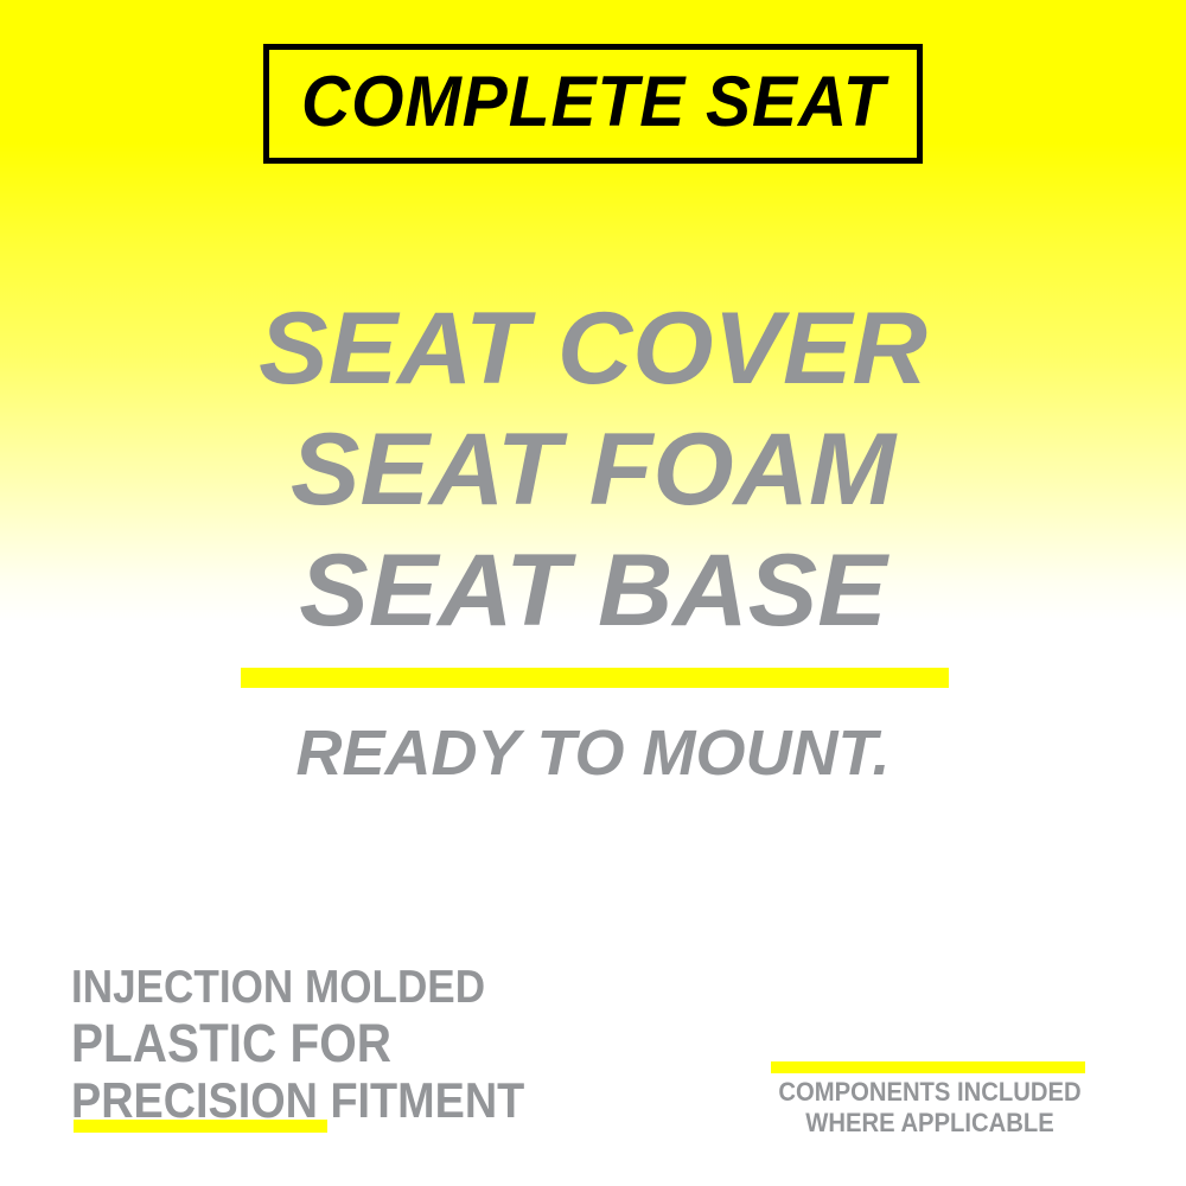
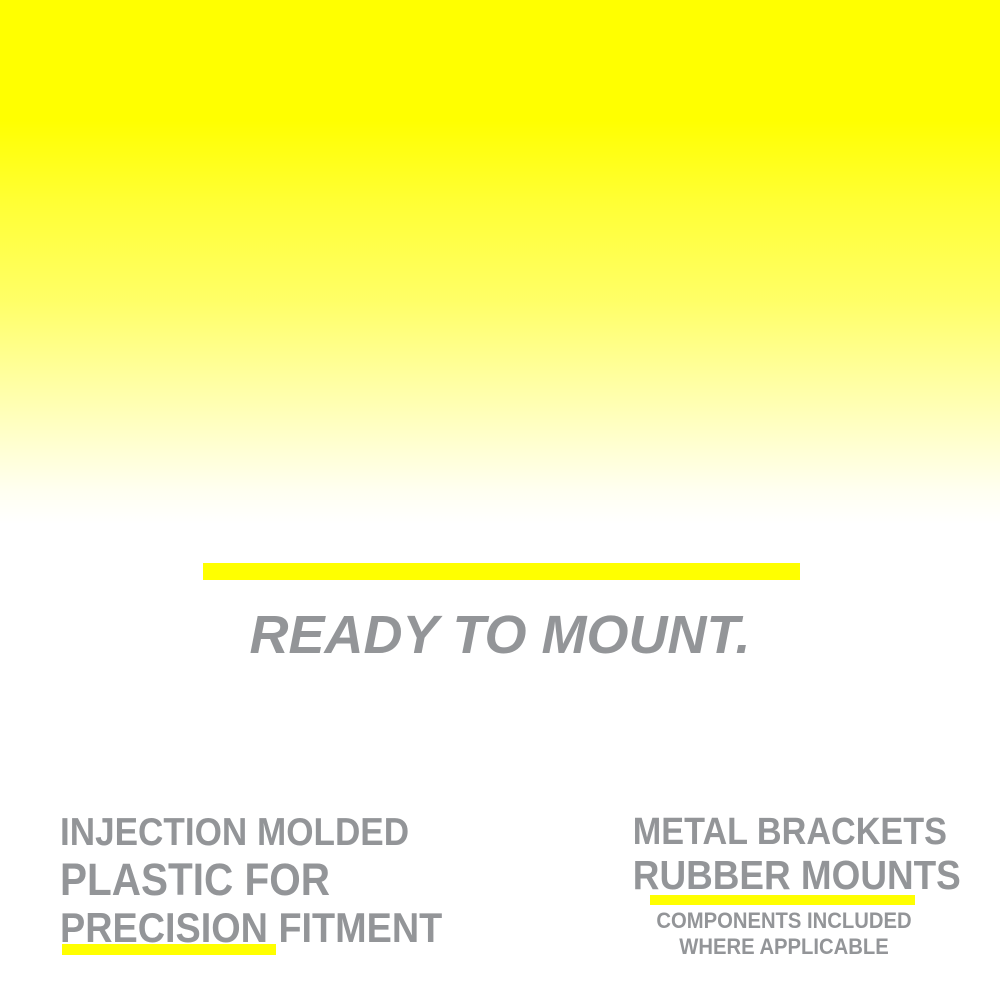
- COMPLETE SEAT
- SEAT COVER
- SEAT FOAM
- SEAT BASE
  READY TO MOUNT.
  INJECTION MOLDED
  PLASTIC FOR
  PRECISION FITMENT
+ METAL BRACKETS
+ RUBBER MOUNTS
  COMPONENTS INCLUDED
  WHERE APPLICABLE
